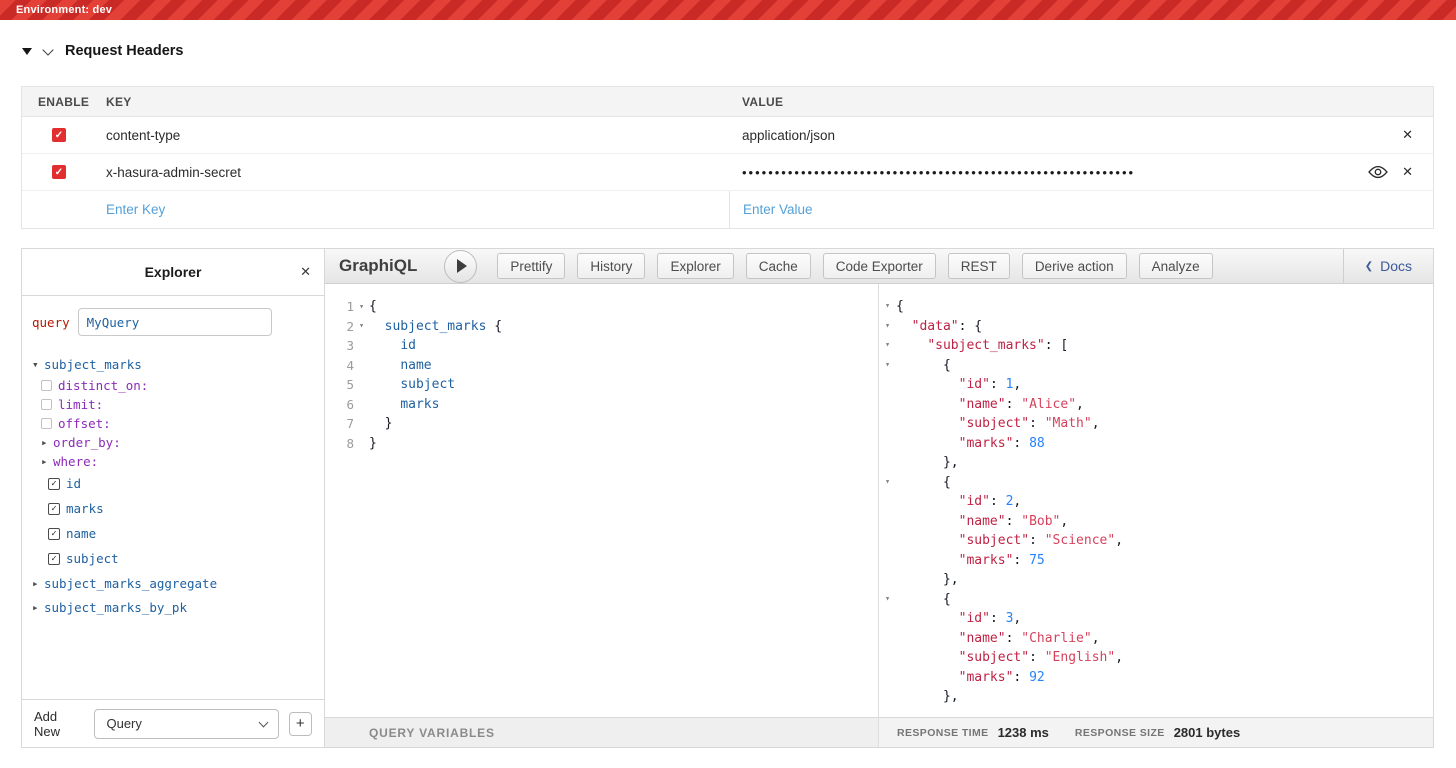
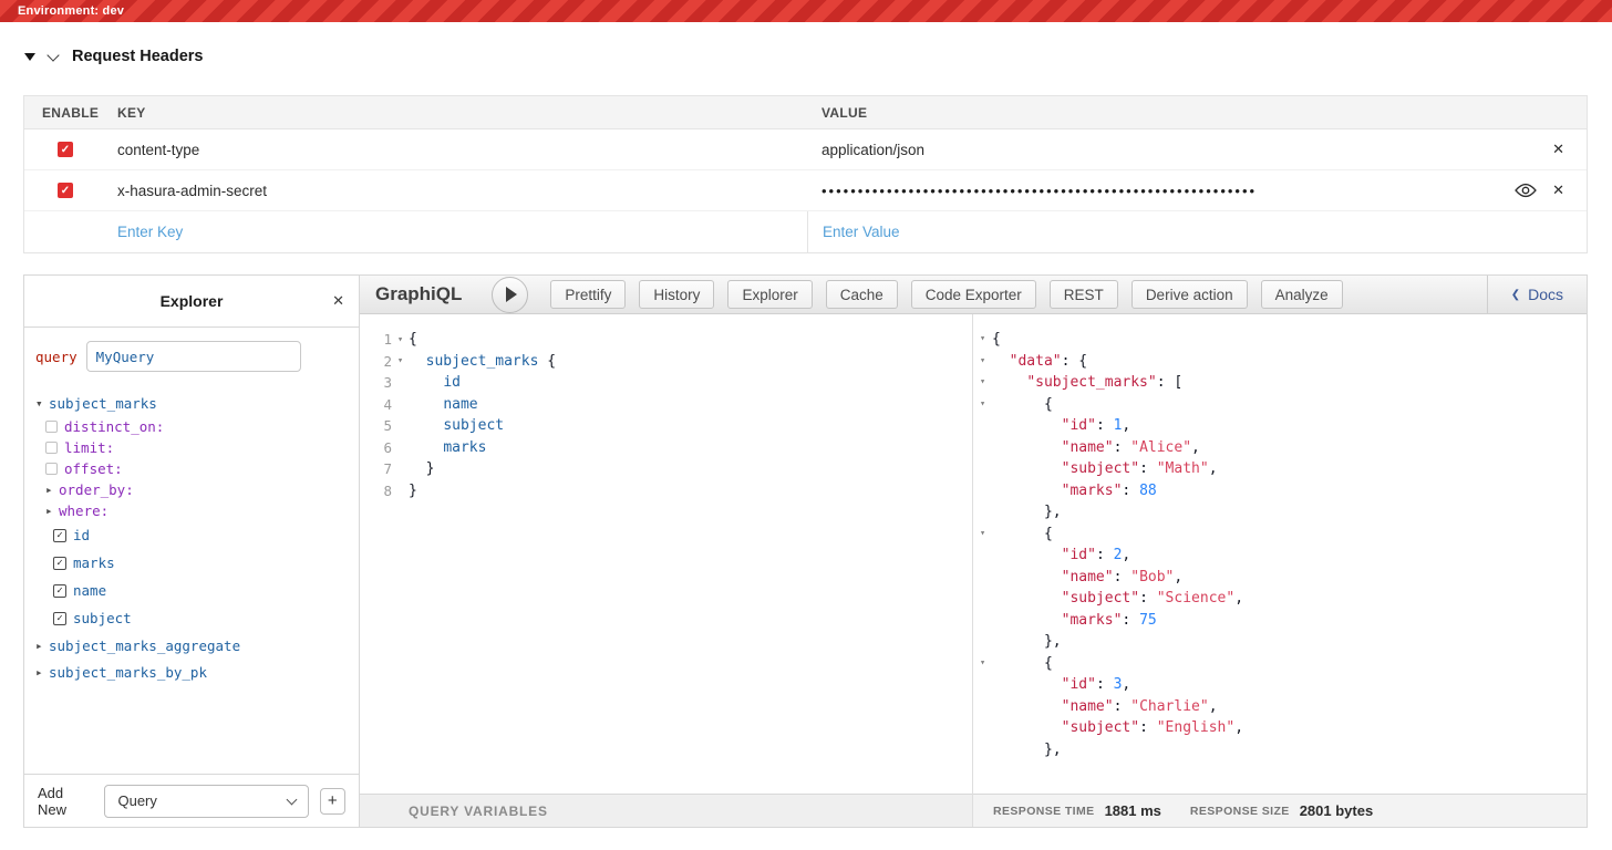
  Environment: dev
  Request Headers
  ENABLE
  KEY
  VALUE
  ✓
  content-type
  application/json
  ✕
  ✓
  x-hasura-admin-secret
  ••••••••••••••••••••••••••••••••••••••••••••••••••••••••••••
  ✕
  Enter Key
  Enter Value
  Explorer
  ✕
  query
  MyQuery
  ▾
  subject_marks
  distinct_on:
  limit:
  offset:
  ▸
  order_by:
  ▸
  where:
  ✓
  id
  ✓
  marks
  ✓
  name
  ✓
  subject
  ▸
  subject_marks_aggregate
  ▸
  subject_marks_by_pk
  Add New
  Query
  +
  GraphiQL
  Prettify
  History
  Explorer
  Cache
  Code Exporter
  REST
  Derive action
  Analyze
  ❮
  Docs
  1
  ▾
  2
  ▾
  3
  4
  5
  6
  7
  8
  {
  subject_marks {
  id
  name
  subject
  marks
  }
  }
  QUERY VARIABLES
  ▾
  ▾
  ▾
  ▾
  ▾
  ▾
  {
  "data": {
  "subject_marks": [
  {
  "id": 1,
  "name": "Alice",
  "subject": "Math",
  "marks": 88
  },
  {
  "id": 2,
  "name": "Bob",
  "subject": "Science",
  "marks": 75
  },
  {
  "id": 3,
  "name": "Charlie",
  "subject": "English",
- "marks": 92
  },
  RESPONSE TIME
- 1238 ms
+ 1881 ms
  RESPONSE SIZE
  2801 bytes
